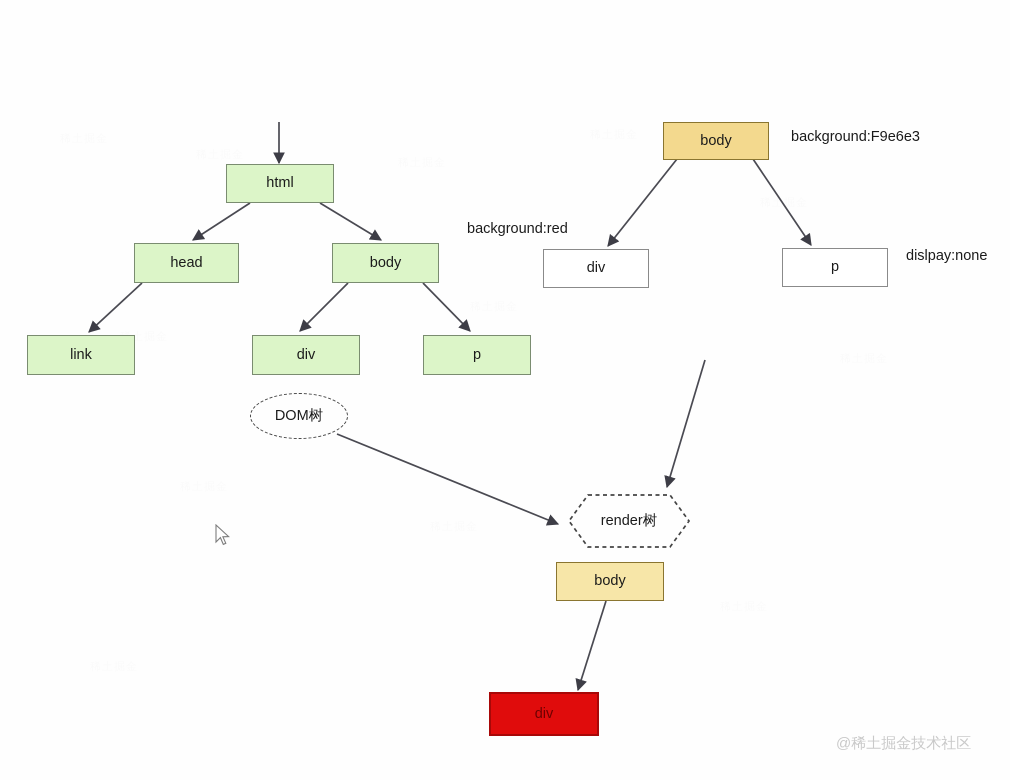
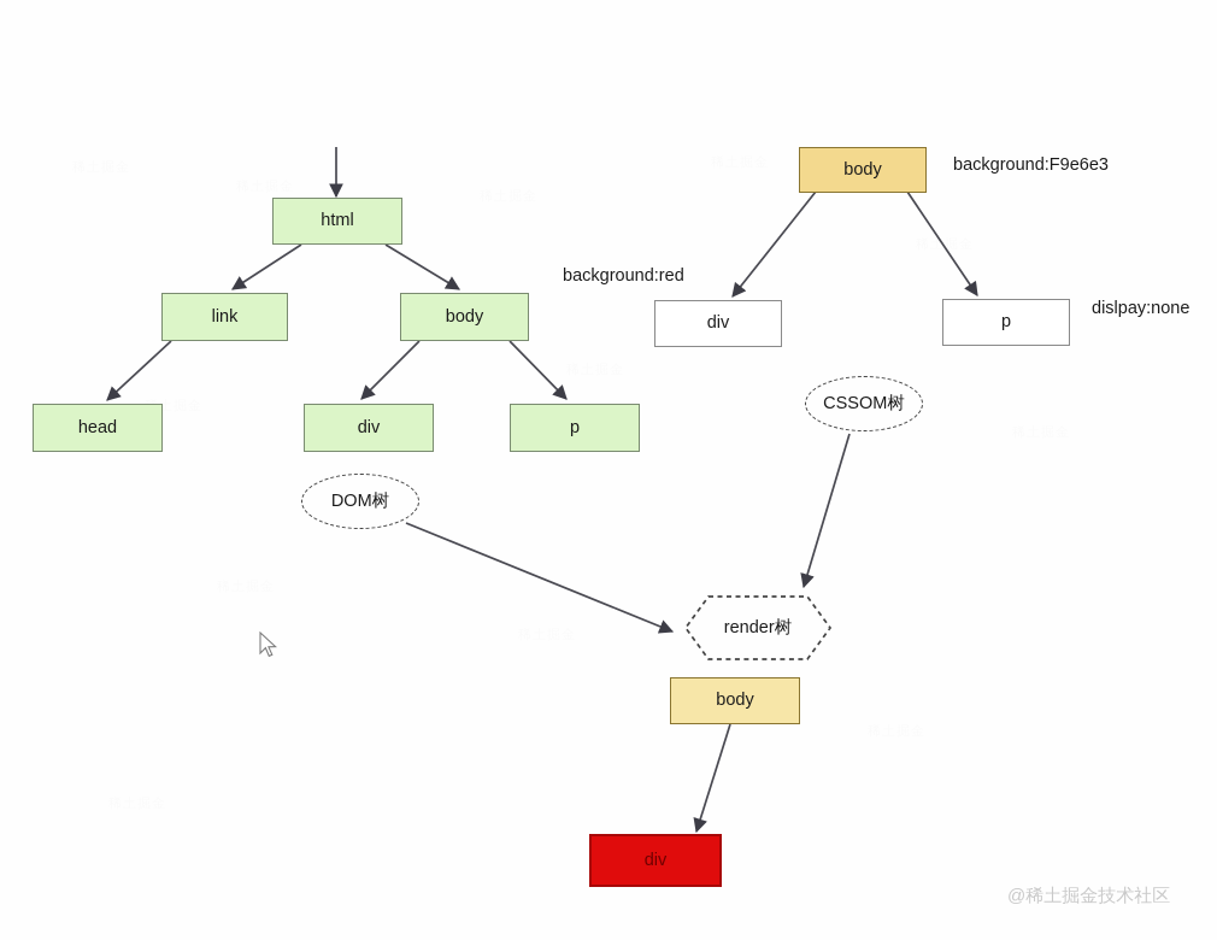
  稀土掘金
  土掘金
  html
- head
+ link
  body
- link
+ head
  div
  p
  DOM树
  body
  background:F9e6e3
  div
  background:red
  p
  dislpay:none
+ CSSOM树
  render树
  body
  div
  @稀土掘金技术社区
